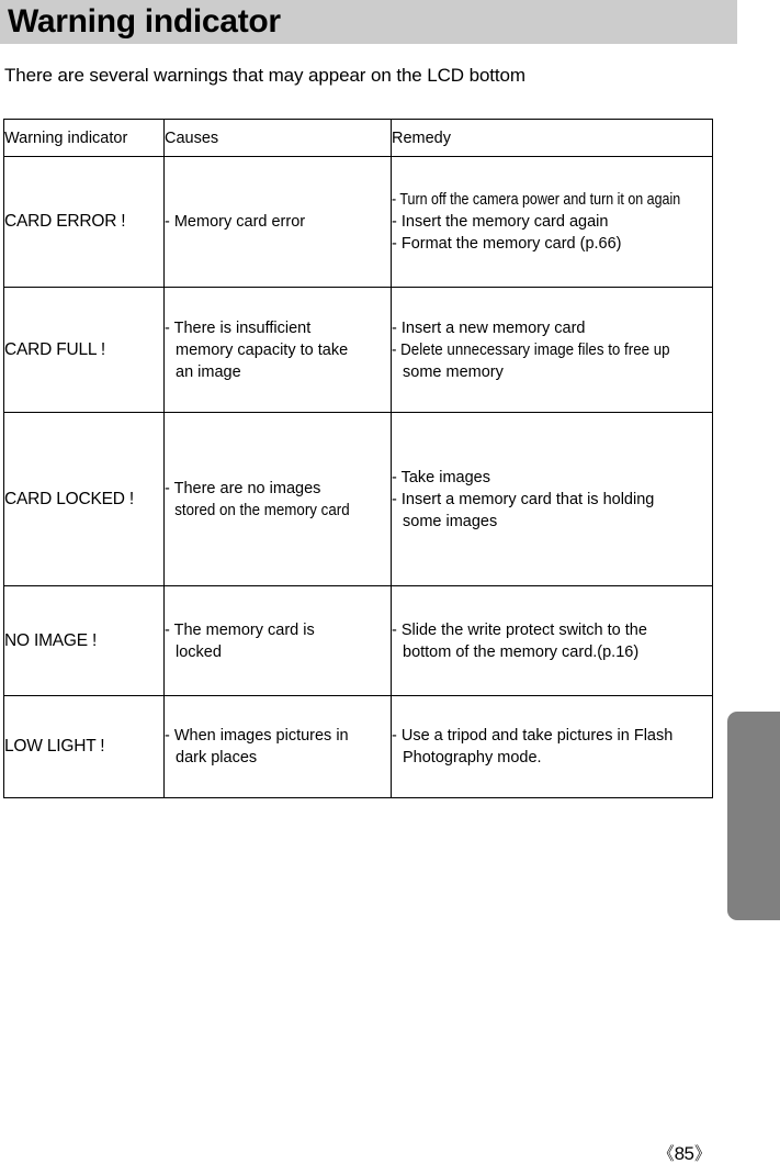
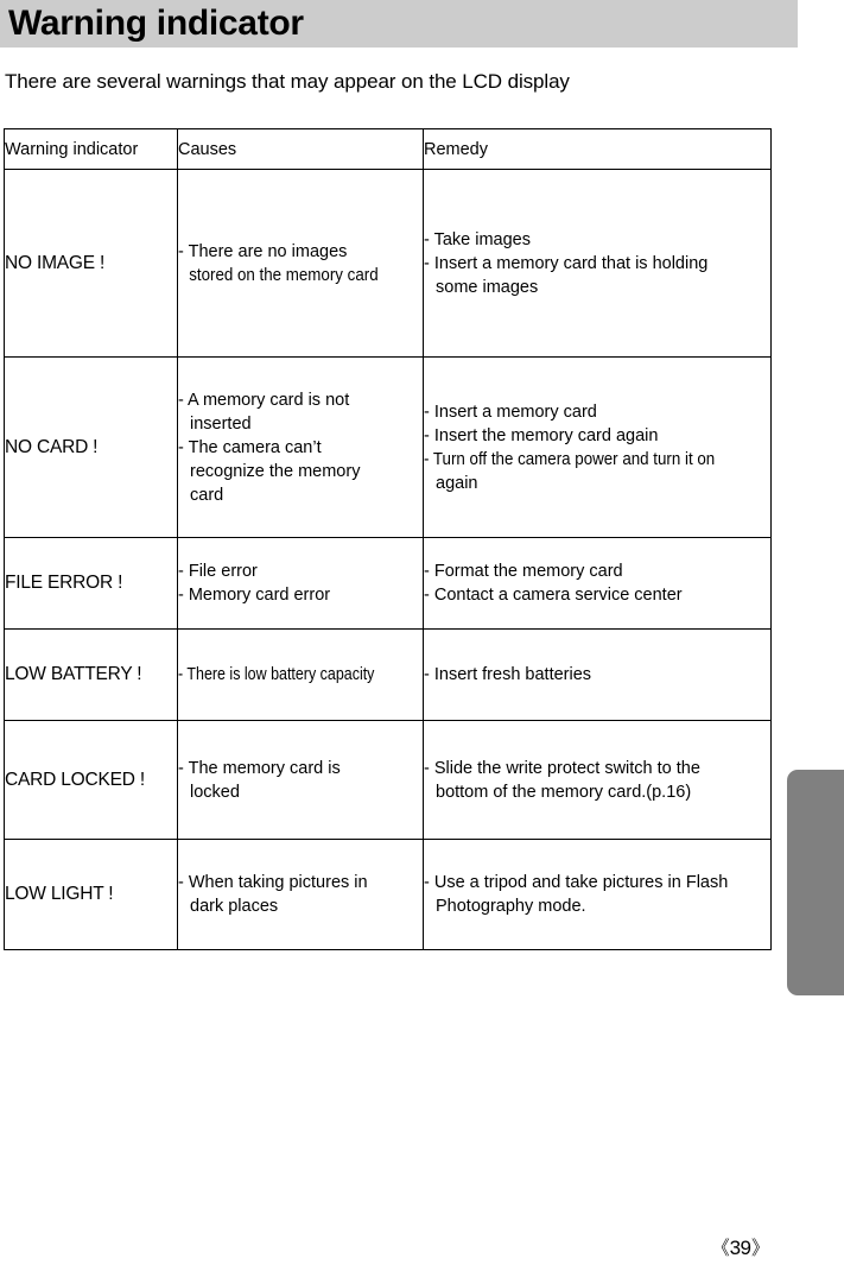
  Warning indicator
- There are several warnings that may appear on the LCD bottom
+ There are several warnings that may appear on the LCD display
  Warning indicator	Causes	Remedy
- CARD ERROR !	- Memory card error	- Turn off the camera power and turn it on again - Insert the memory card again - Format the memory card (p.66)
- CARD FULL !	- There is insufficient memory capacity to take an image	- Insert a new memory card - Delete unnecessary image files to free up some memory
- CARD LOCKED !	- There are no images stored on the memory card	- Take images - Insert a memory card that is holding some images
+ NO IMAGE !	- There are no images stored on the memory card	- Take images - Insert a memory card that is holding some images
+ NO CARD !	- A memory card is not inserted - The camera can’t recognize the memory card	- Insert a memory card - Insert the memory card again - Turn off the camera power and turn it on again
+ FILE ERROR !	- File error - Memory card error	- Format the memory card - Contact a camera service center
+ LOW BATTERY !	- There is low battery capacity	- Insert fresh batteries
- NO IMAGE !	- The memory card is locked	- Slide the write protect switch to the bottom of the memory card.(p.16)
+ CARD LOCKED !	- The memory card is locked	- Slide the write protect switch to the bottom of the memory card.(p.16)
- LOW LIGHT !	- When images pictures in dark places	- Use a tripod and take pictures in Flash Photography mode.
+ LOW LIGHT !	- When taking pictures in dark places	- Use a tripod and take pictures in Flash Photography mode.
- 《85》
+ 《39》
